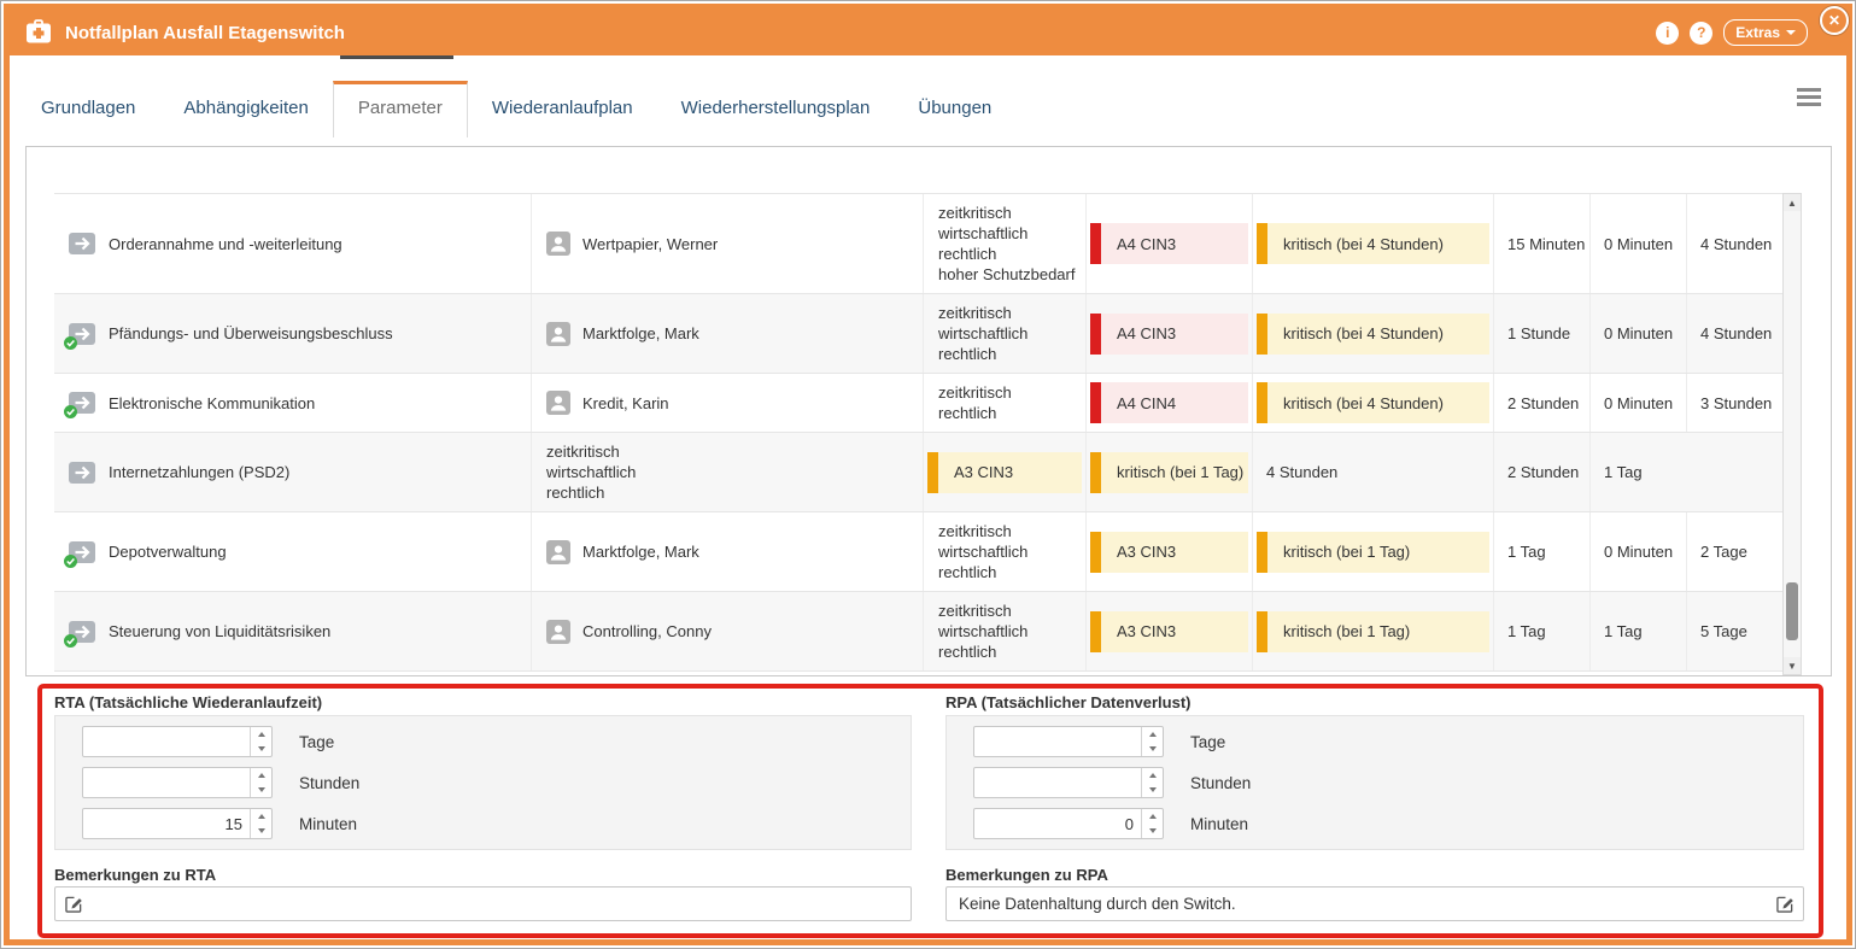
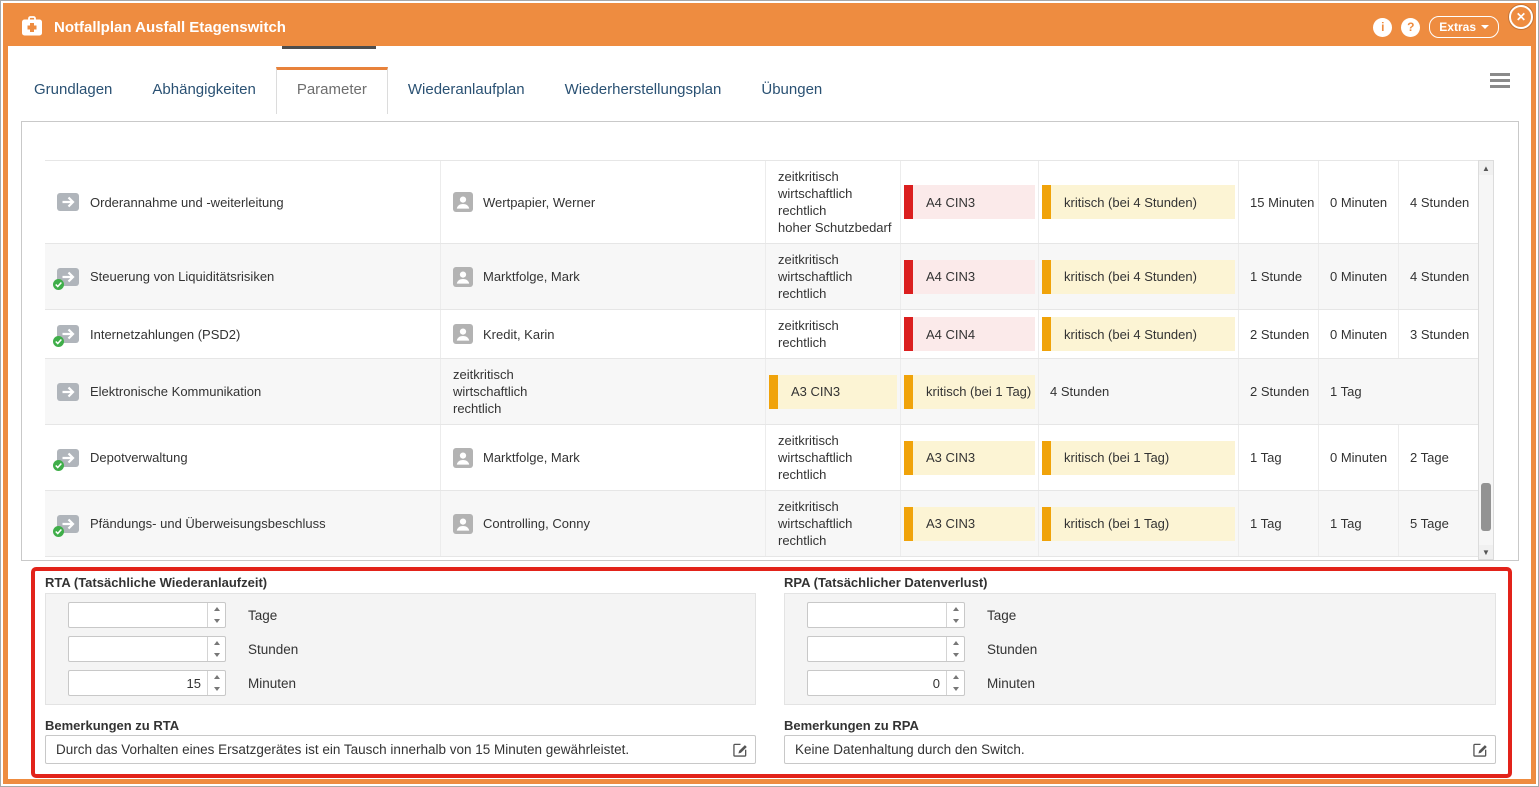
  Notfallplan Ausfall Etagenswitch
  i
  ?
  Extras
  ✕
  Grundlagen
  Abhängigkeiten
  Parameter
  Wiederanlaufplan
  Wiederherstellungsplan
  Übungen
  Orderannahme und -weiterleitung
  Wertpapier, Werner
  zeitkritisch
  wirtschaftlich
  rechtlich
  hoher Schutzbedarf
  A4 CIN3
  kritisch (bei 4 Stunden)
  15 Minuten
  0 Minuten
  4 Stunden
- Pfändungs- und Überweisungsbeschluss
+ Steuerung von Liquiditätsrisiken
  Marktfolge, Mark
  zeitkritisch
  wirtschaftlich
  rechtlich
  A4 CIN3
  kritisch (bei 4 Stunden)
  1 Stunde
  0 Minuten
  4 Stunden
- Elektronische Kommunikation
+ Internetzahlungen (PSD2)
  Kredit, Karin
  zeitkritisch
  rechtlich
  A4 CIN4
  kritisch (bei 4 Stunden)
  2 Stunden
  0 Minuten
  3 Stunden
- Internetzahlungen (PSD2)
+ Elektronische Kommunikation
  zeitkritisch
  wirtschaftlich
  rechtlich
  A3 CIN3
  kritisch (bei 1 Tag)
  4 Stunden
  2 Stunden
  1 Tag
  Depotverwaltung
  Marktfolge, Mark
  zeitkritisch
  wirtschaftlich
  rechtlich
  A3 CIN3
  kritisch (bei 1 Tag)
  1 Tag
  0 Minuten
  2 Tage
- Steuerung von Liquiditätsrisiken
+ Pfändungs- und Überweisungsbeschluss
  Controlling, Conny
  zeitkritisch
  wirtschaftlich
  rechtlich
  A3 CIN3
  kritisch (bei 1 Tag)
  1 Tag
  1 Tag
  5 Tage
  RTA (Tatsächliche Wiederanlaufzeit)
  Tage
  Stunden
  15
  Minuten
  RPA (Tatsächlicher Datenverlust)
  Tage
  Stunden
  0
  Minuten
  Bemerkungen zu RTA
+ Durch das Vorhalten eines Ersatzgerätes ist ein Tausch innerhalb von 15 Minuten gewährleistet.
  Bemerkungen zu RPA
  Keine Datenhaltung durch den Switch.
